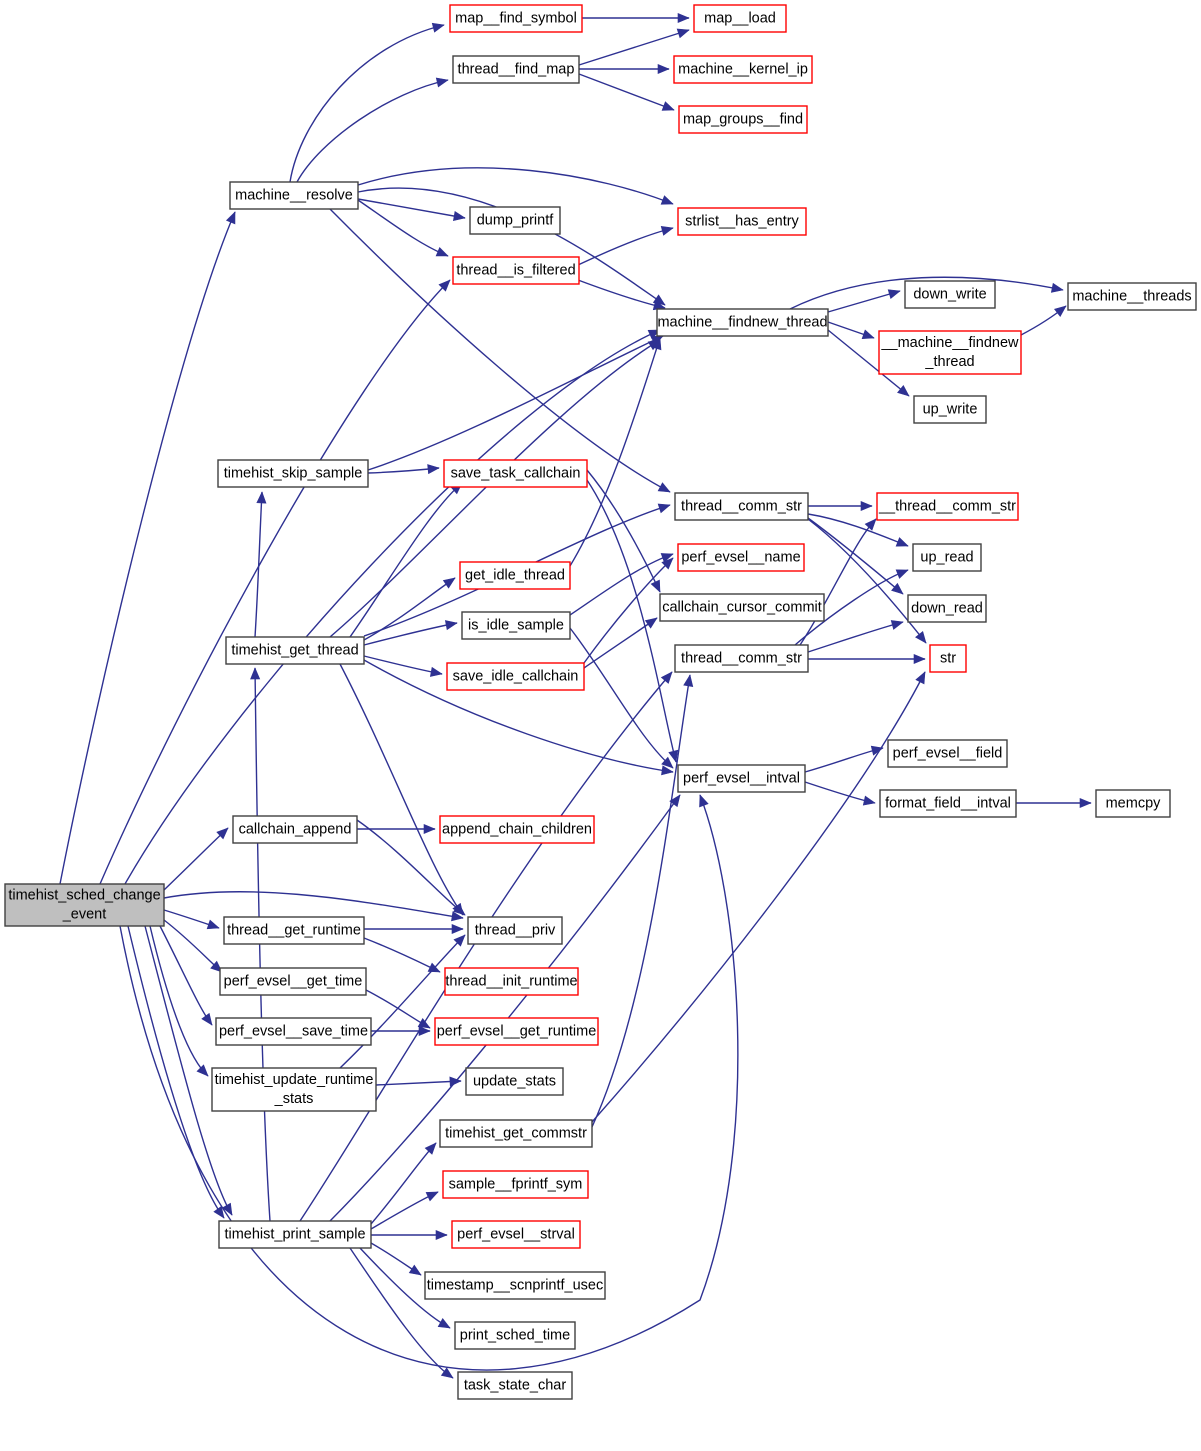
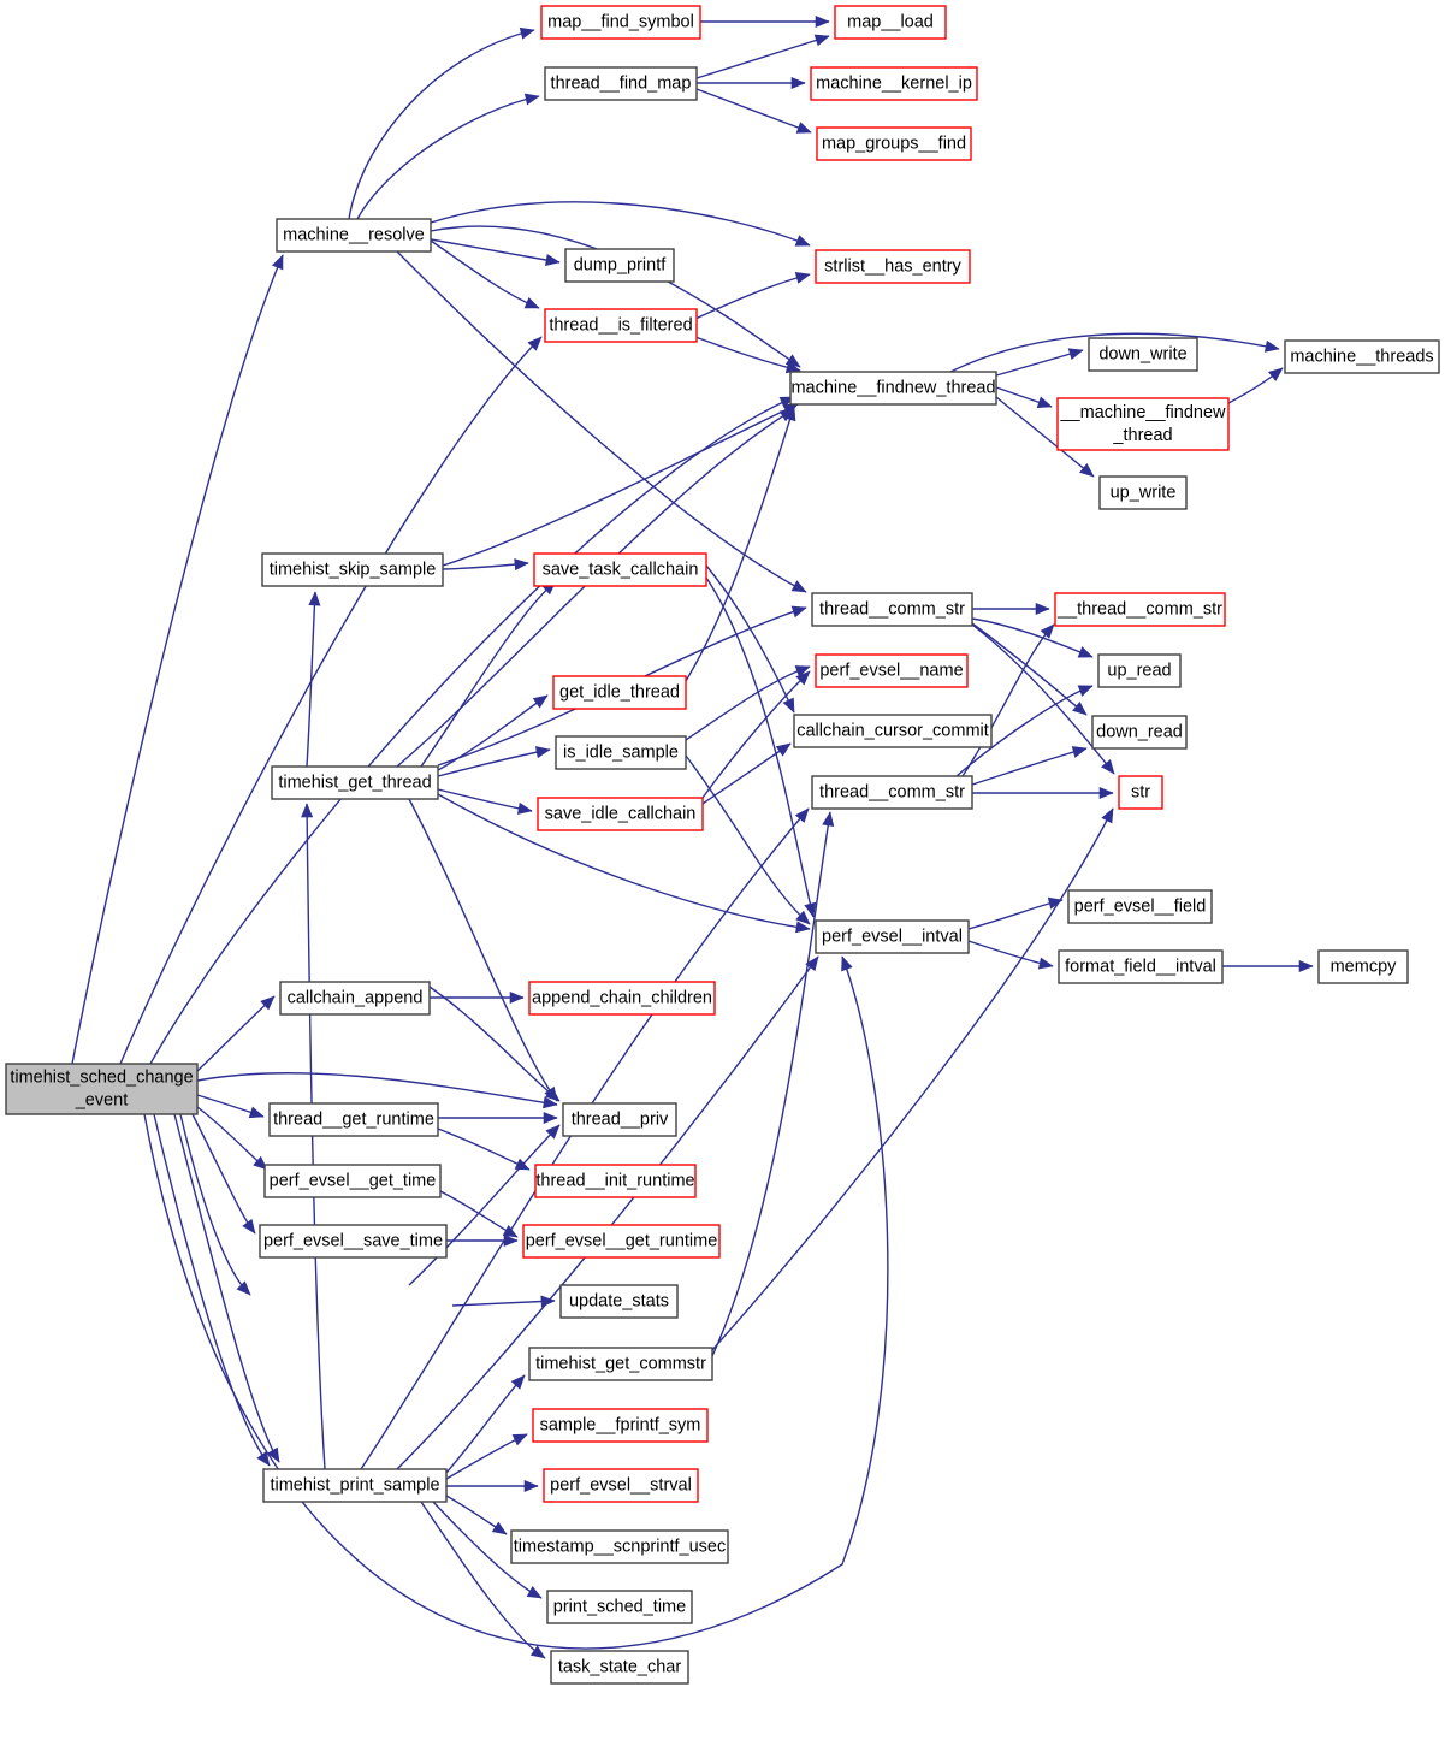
  map__find_symbol
  map__load
  thread__find_map
  machine__kernel_ip
  map_groups__find
  machine__resolve
  dump_printf
  strlist__has_entry
  thread__is_filtered
  down_write
  machine__threads
  machine__findnew_thread
  __machine__findnew _thread
  up_write
  timehist_skip_sample
  save_task_callchain
  thread__comm_str
  __thread__comm_str
  get_idle_thread
  perf_evsel__name
  up_read
  is_idle_sample
  callchain_cursor_commit
  down_read
  timehist_get_thread
  save_idle_callchain
  thread__comm_str
  str
  perf_evsel__field
  perf_evsel__intval
  format_field__intval
  memcpy
  callchain_append
  append_chain_children
  timehist_sched_change _event
  thread__get_runtime
  thread__priv
  perf_evsel__get_time
  thread__init_runtime
  perf_evsel__save_time
  perf_evsel__get_runtime
- timehist_update_runtime _stats
  update_stats
  timehist_get_commstr
  sample__fprintf_sym
  timehist_print_sample
  perf_evsel__strval
  timestamp__scnprintf_usec
  print_sched_time
  task_state_char
